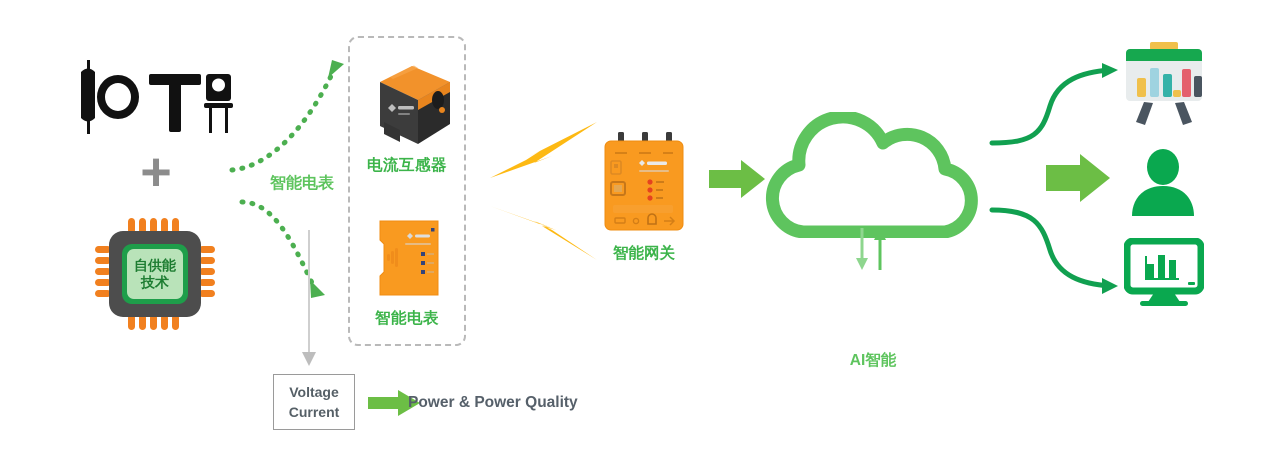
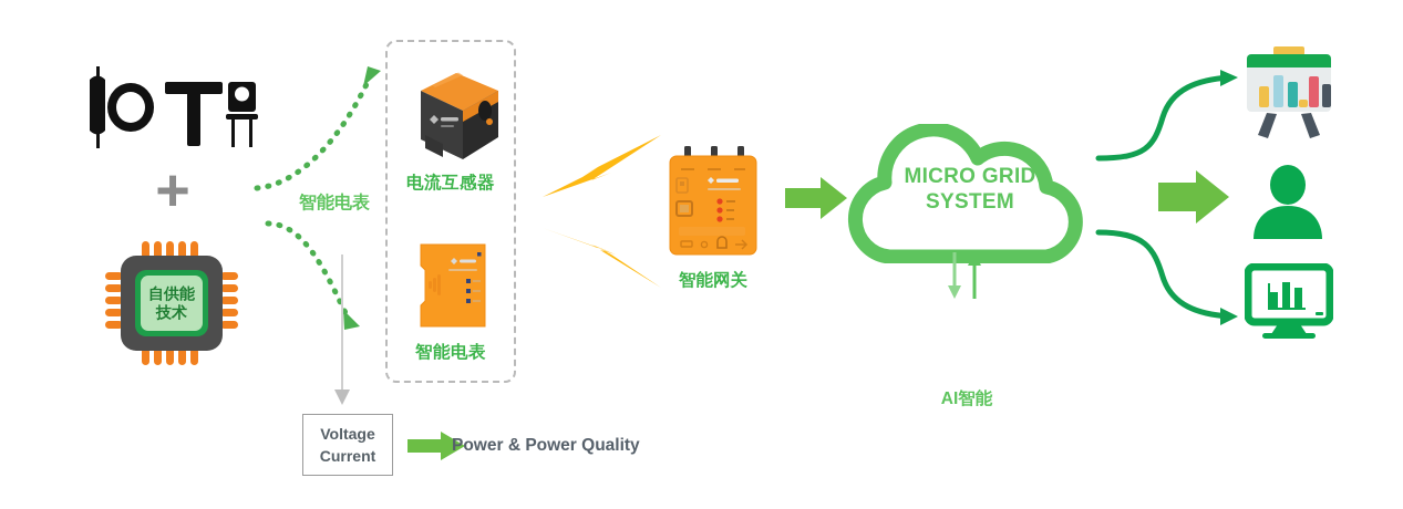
  +
  自供能
  技术
  智能电表
  电流互感器
  智能电表
  智能网关
+ MICRO GRID
+ SYSTEM
  AI智能
  Voltage
  Current
  Power & Power Quality
